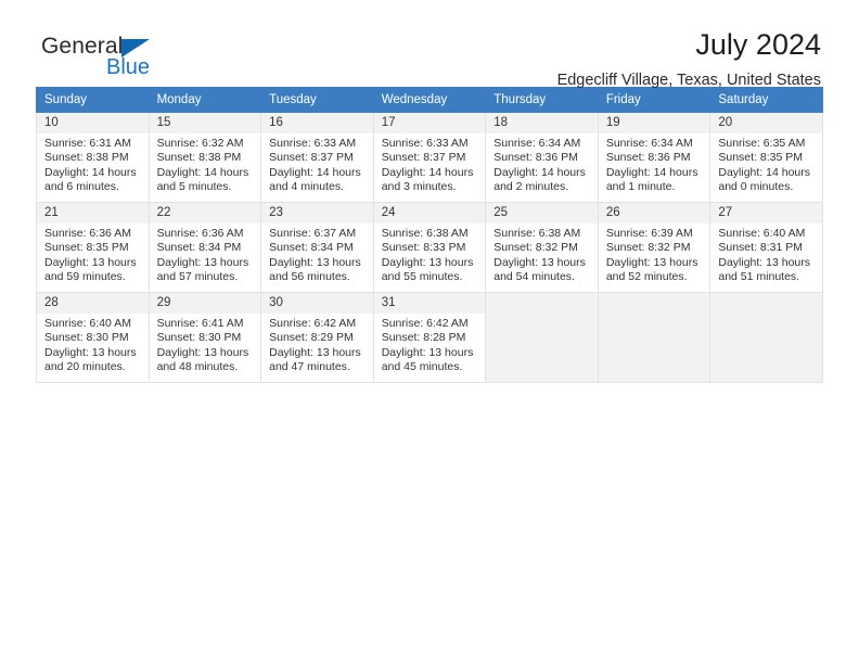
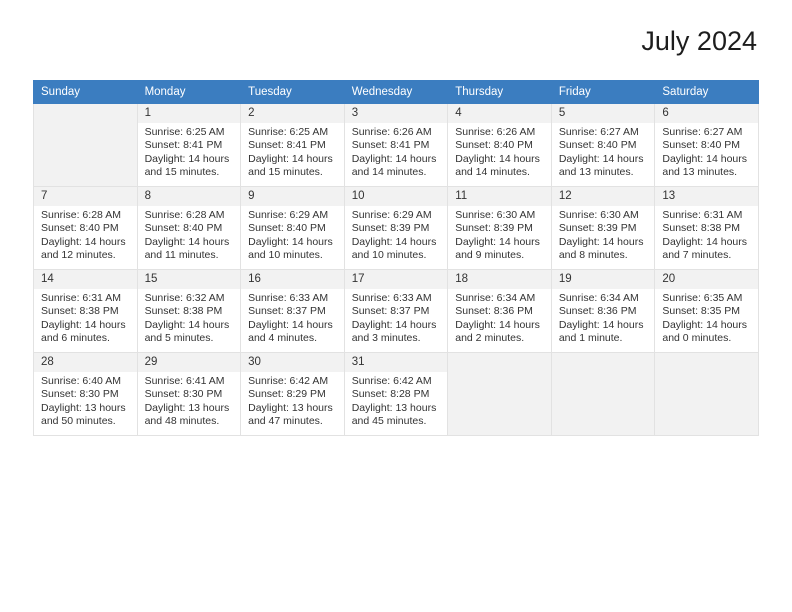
- General
- Blue
  July 2024
- Edgecliff Village, Texas, United States
  Sunday	Monday	Tuesday	Wednesday	Thursday	Friday	Saturday
+ 	1Sunrise: 6:25 AMSunset: 8:41 PMDaylight: 14 hoursand 15 minutes.	2Sunrise: 6:25 AMSunset: 8:41 PMDaylight: 14 hoursand 15 minutes.	3Sunrise: 6:26 AMSunset: 8:41 PMDaylight: 14 hoursand 14 minutes.	4Sunrise: 6:26 AMSunset: 8:40 PMDaylight: 14 hoursand 14 minutes.	5Sunrise: 6:27 AMSunset: 8:40 PMDaylight: 14 hoursand 13 minutes.	6Sunrise: 6:27 AMSunset: 8:40 PMDaylight: 14 hoursand 13 minutes.
+ 7Sunrise: 6:28 AMSunset: 8:40 PMDaylight: 14 hoursand 12 minutes.	8Sunrise: 6:28 AMSunset: 8:40 PMDaylight: 14 hoursand 11 minutes.	9Sunrise: 6:29 AMSunset: 8:40 PMDaylight: 14 hoursand 10 minutes.	10Sunrise: 6:29 AMSunset: 8:39 PMDaylight: 14 hoursand 10 minutes.	11Sunrise: 6:30 AMSunset: 8:39 PMDaylight: 14 hoursand 9 minutes.	12Sunrise: 6:30 AMSunset: 8:39 PMDaylight: 14 hoursand 8 minutes.	13Sunrise: 6:31 AMSunset: 8:38 PMDaylight: 14 hoursand 7 minutes.
- 10Sunrise: 6:31 AMSunset: 8:38 PMDaylight: 14 hoursand 6 minutes.	15Sunrise: 6:32 AMSunset: 8:38 PMDaylight: 14 hoursand 5 minutes.	16Sunrise: 6:33 AMSunset: 8:37 PMDaylight: 14 hoursand 4 minutes.	17Sunrise: 6:33 AMSunset: 8:37 PMDaylight: 14 hoursand 3 minutes.	18Sunrise: 6:34 AMSunset: 8:36 PMDaylight: 14 hoursand 2 minutes.	19Sunrise: 6:34 AMSunset: 8:36 PMDaylight: 14 hoursand 1 minute.	20Sunrise: 6:35 AMSunset: 8:35 PMDaylight: 14 hoursand 0 minutes.
+ 14Sunrise: 6:31 AMSunset: 8:38 PMDaylight: 14 hoursand 6 minutes.	15Sunrise: 6:32 AMSunset: 8:38 PMDaylight: 14 hoursand 5 minutes.	16Sunrise: 6:33 AMSunset: 8:37 PMDaylight: 14 hoursand 4 minutes.	17Sunrise: 6:33 AMSunset: 8:37 PMDaylight: 14 hoursand 3 minutes.	18Sunrise: 6:34 AMSunset: 8:36 PMDaylight: 14 hoursand 2 minutes.	19Sunrise: 6:34 AMSunset: 8:36 PMDaylight: 14 hoursand 1 minute.	20Sunrise: 6:35 AMSunset: 8:35 PMDaylight: 14 hoursand 0 minutes.
- 21Sunrise: 6:36 AMSunset: 8:35 PMDaylight: 13 hoursand 59 minutes.	22Sunrise: 6:36 AMSunset: 8:34 PMDaylight: 13 hoursand 57 minutes.	23Sunrise: 6:37 AMSunset: 8:34 PMDaylight: 13 hoursand 56 minutes.	24Sunrise: 6:38 AMSunset: 8:33 PMDaylight: 13 hoursand 55 minutes.	25Sunrise: 6:38 AMSunset: 8:32 PMDaylight: 13 hoursand 54 minutes.	26Sunrise: 6:39 AMSunset: 8:32 PMDaylight: 13 hoursand 52 minutes.	27Sunrise: 6:40 AMSunset: 8:31 PMDaylight: 13 hoursand 51 minutes.
- 28Sunrise: 6:40 AMSunset: 8:30 PMDaylight: 13 hoursand 20 minutes.	29Sunrise: 6:41 AMSunset: 8:30 PMDaylight: 13 hoursand 48 minutes.	30Sunrise: 6:42 AMSunset: 8:29 PMDaylight: 13 hoursand 47 minutes.	31Sunrise: 6:42 AMSunset: 8:28 PMDaylight: 13 hoursand 45 minutes.
+ 28Sunrise: 6:40 AMSunset: 8:30 PMDaylight: 13 hoursand 50 minutes.	29Sunrise: 6:41 AMSunset: 8:30 PMDaylight: 13 hoursand 48 minutes.	30Sunrise: 6:42 AMSunset: 8:29 PMDaylight: 13 hoursand 47 minutes.	31Sunrise: 6:42 AMSunset: 8:28 PMDaylight: 13 hoursand 45 minutes.
